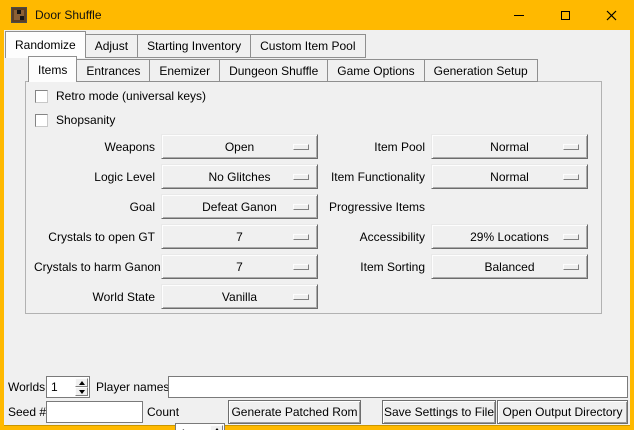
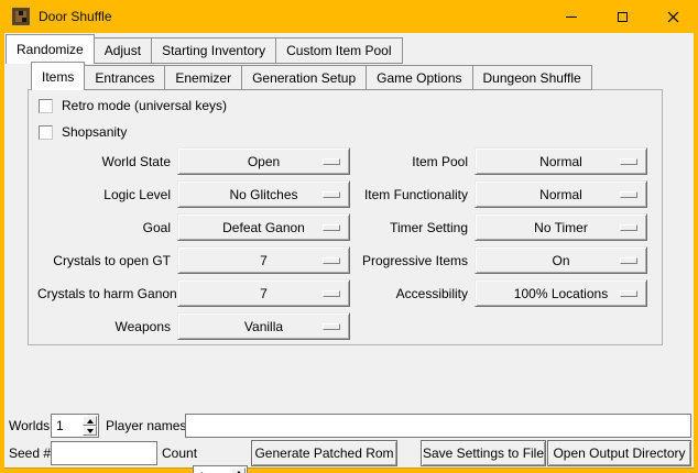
  Door Shuffle
  Randomize
  Adjust
  Starting Inventory
  Custom Item Pool
  Items
  Entrances
  Enemizer
- Dungeon Shuffle
+ Generation Setup
  Game Options
- Generation Setup
+ Dungeon Shuffle
  Retro mode (universal keys)
  Shopsanity
- Weapons
+ World State
  Open
  Logic Level
  No Glitches
  Goal
  Defeat Ganon
  Crystals to open GT
  7
  Crystals to harm Ganon
  7
- World State
+ Weapons
  Vanilla
  Item Pool
  Normal
  Item Functionality
  Normal
+ Timer Setting
+ No Timer
  Progressive Items
+ On
  Accessibility
- 29% Locations
+ 100% Locations
- Item Sorting
- Balanced
  Worlds
  1
  Player names
  Seed #
  Count
  Generate Patched Rom
  Save Settings to File
  Open Output Directory
